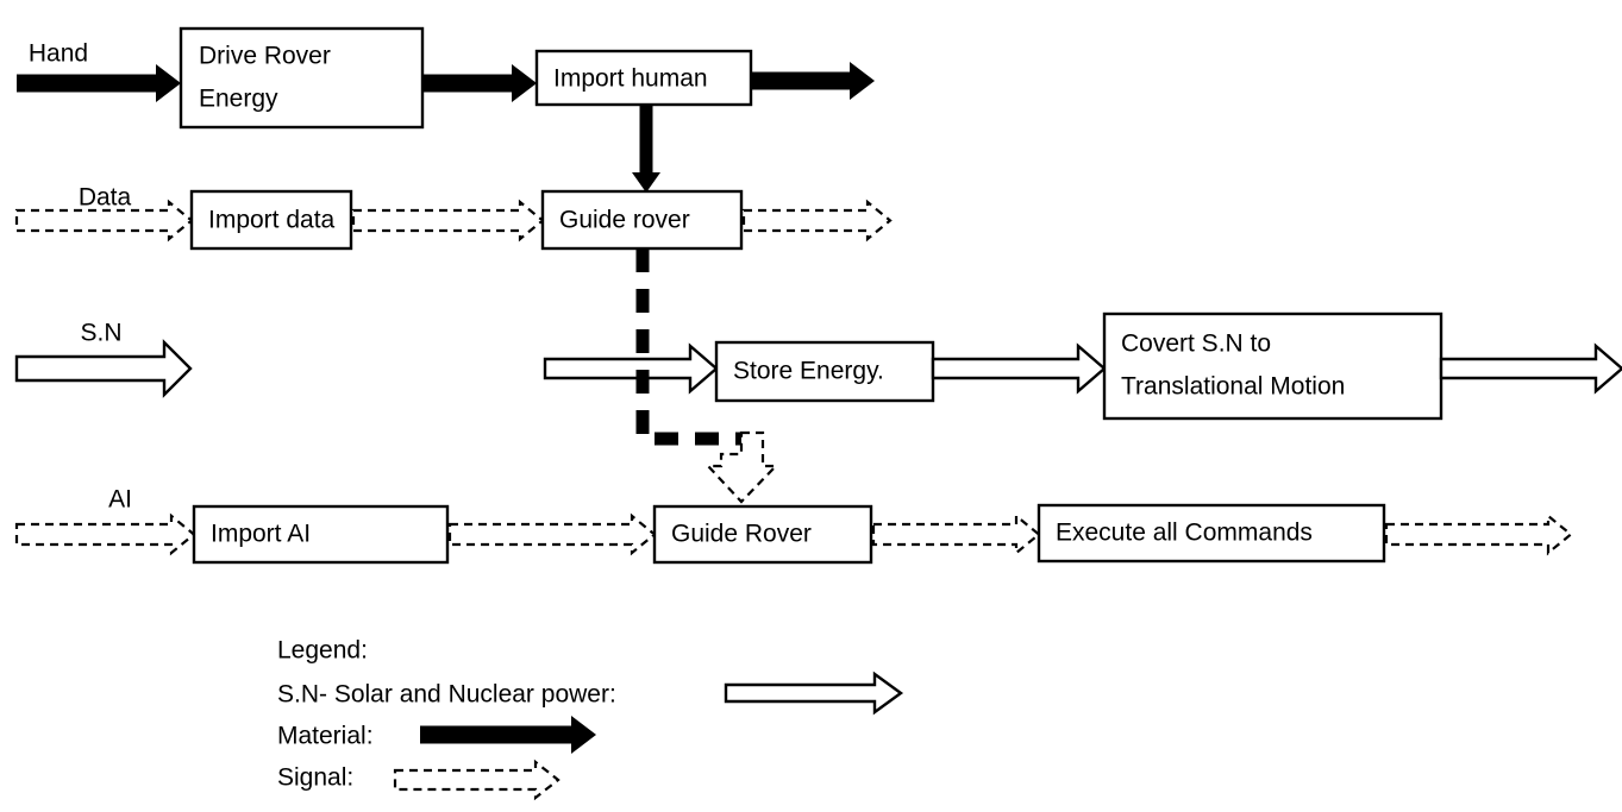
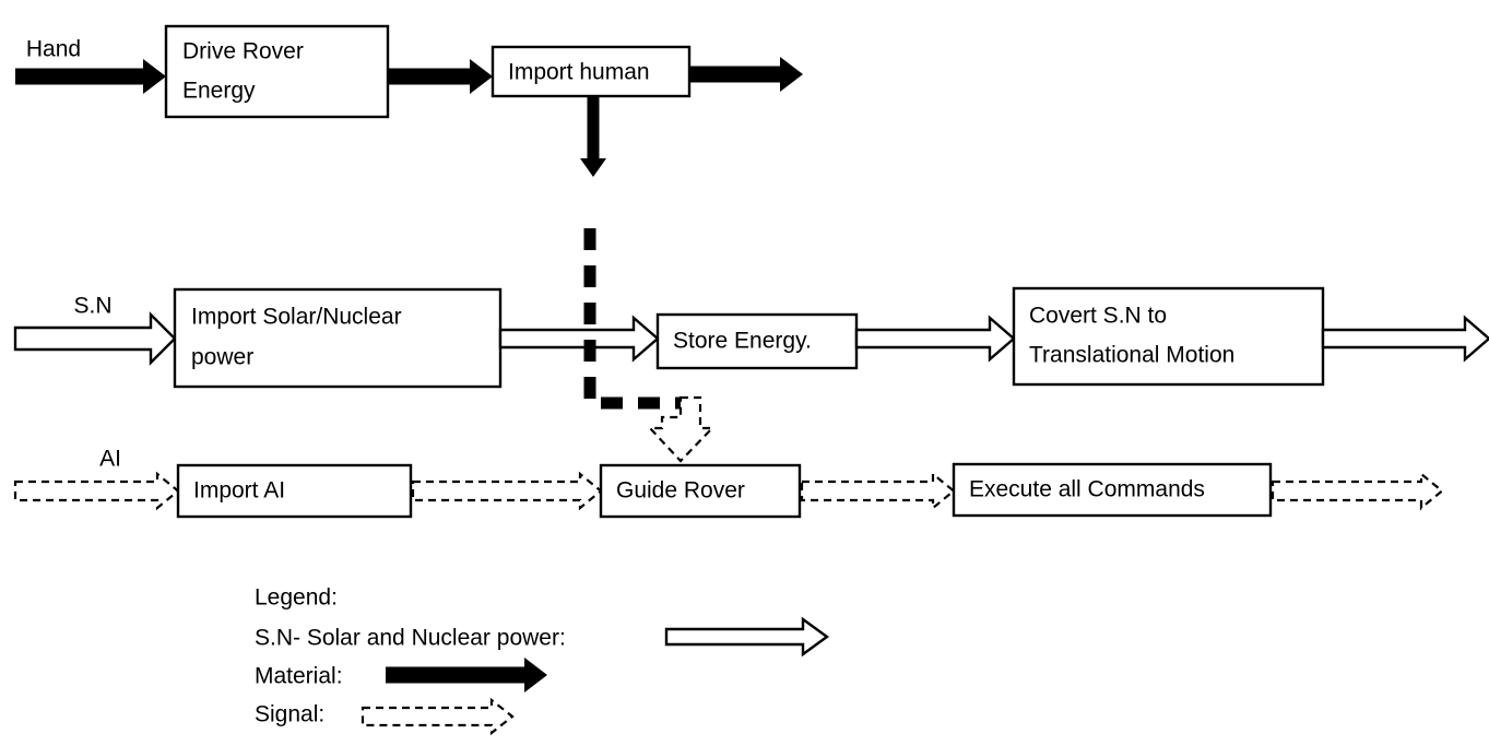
  Hand
  Drive Rover
  Energy
  Import human
- Data
- Import data
- Guide rover
  S.N
+ Import Solar/Nuclear
+ power
  Store Energy.
  Covert S.N to
  Translational Motion
  AI
  Import AI
  Guide Rover
  Execute all Commands
  Legend:
  S.N- Solar and Nuclear power:
  Material:
  Signal:
